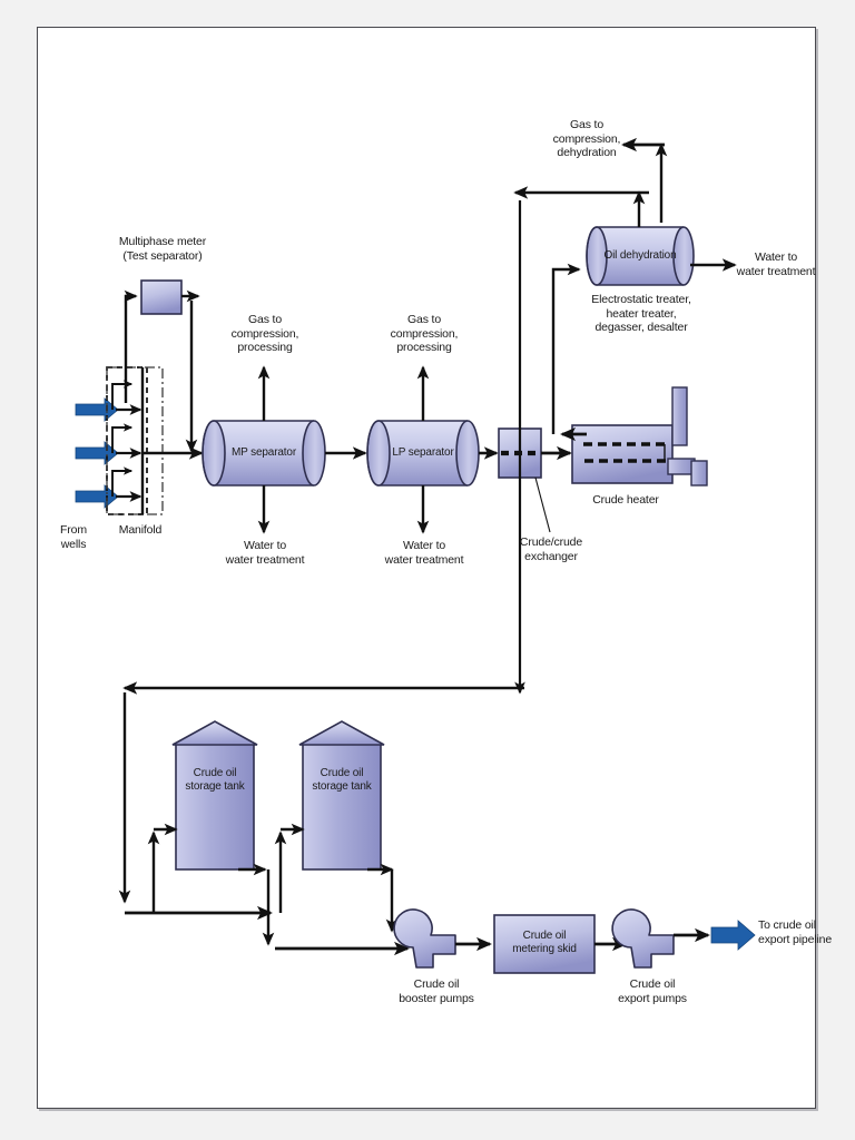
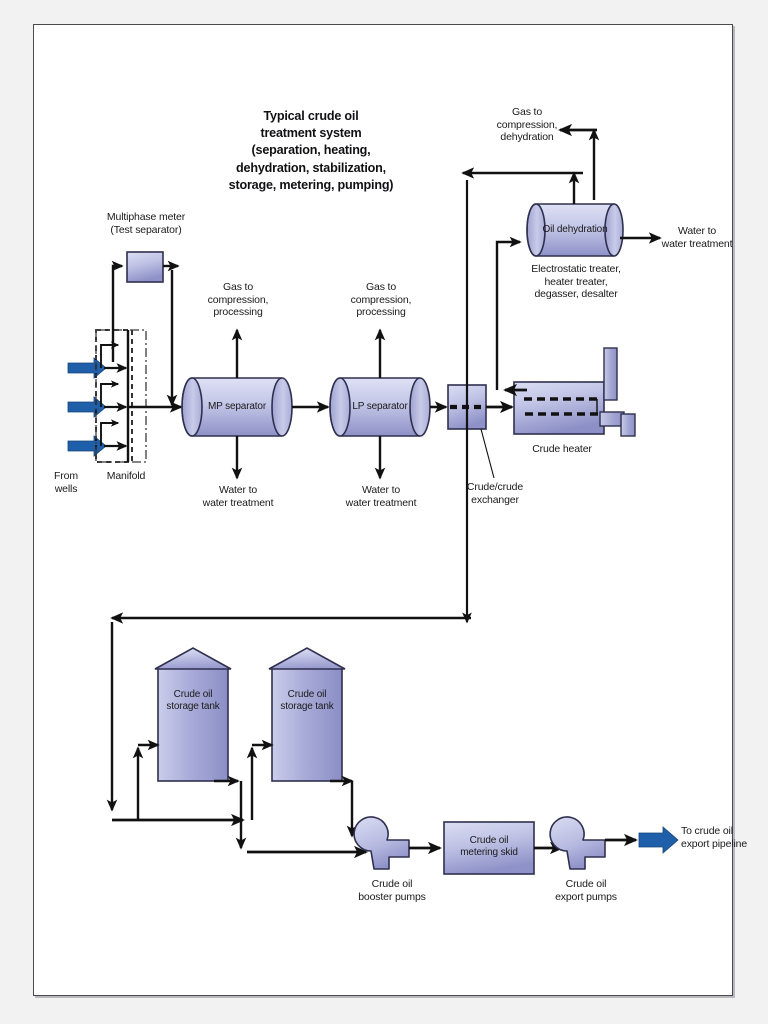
+ Typical crude oil
+ treatment system
+ (separation, heating,
+ dehydration, stabilization,
+ storage, metering, pumping)
  Multiphase meter
  (Test separator)
  Manifold
  From
  wells
  MP separator
  LP separator
  Gas to
  compression,
  processing
  Water to
  water treatment
  Gas to
  compression,
  processing
  Water to
  water treatment
  Crude/crude
  exchanger
  Crude heater
  Oil dehydration
  Electrostatic treater,
  heater treater,
  degasser, desalter
  Gas to
  compression,
  dehydration
  Water to
  water treatment
  Crude oil
  storage tank
  Crude oil
  storage tank
  Crude oil
  booster pumps
  Crude oil
  metering skid
  Crude oil
  export pumps
  To crude oil
  export pipeline
